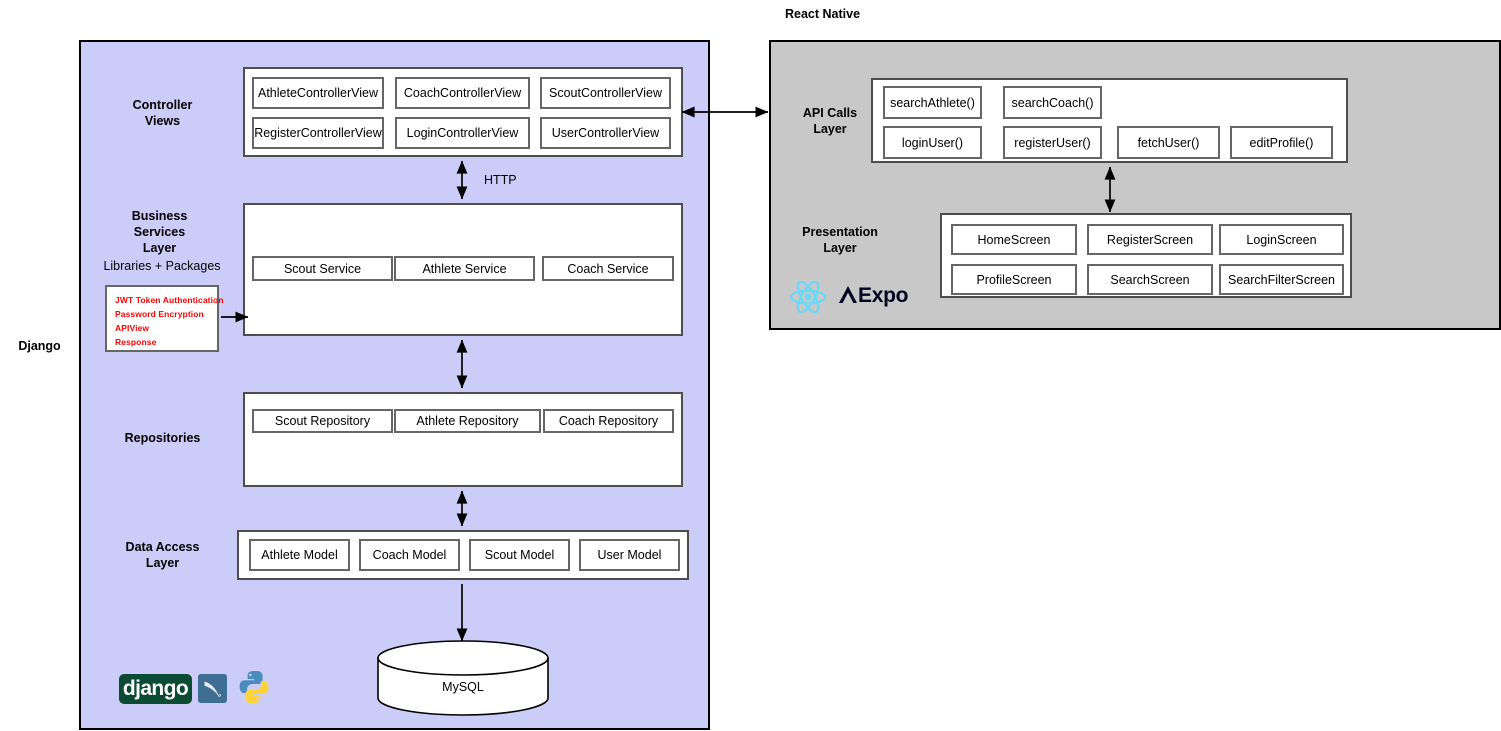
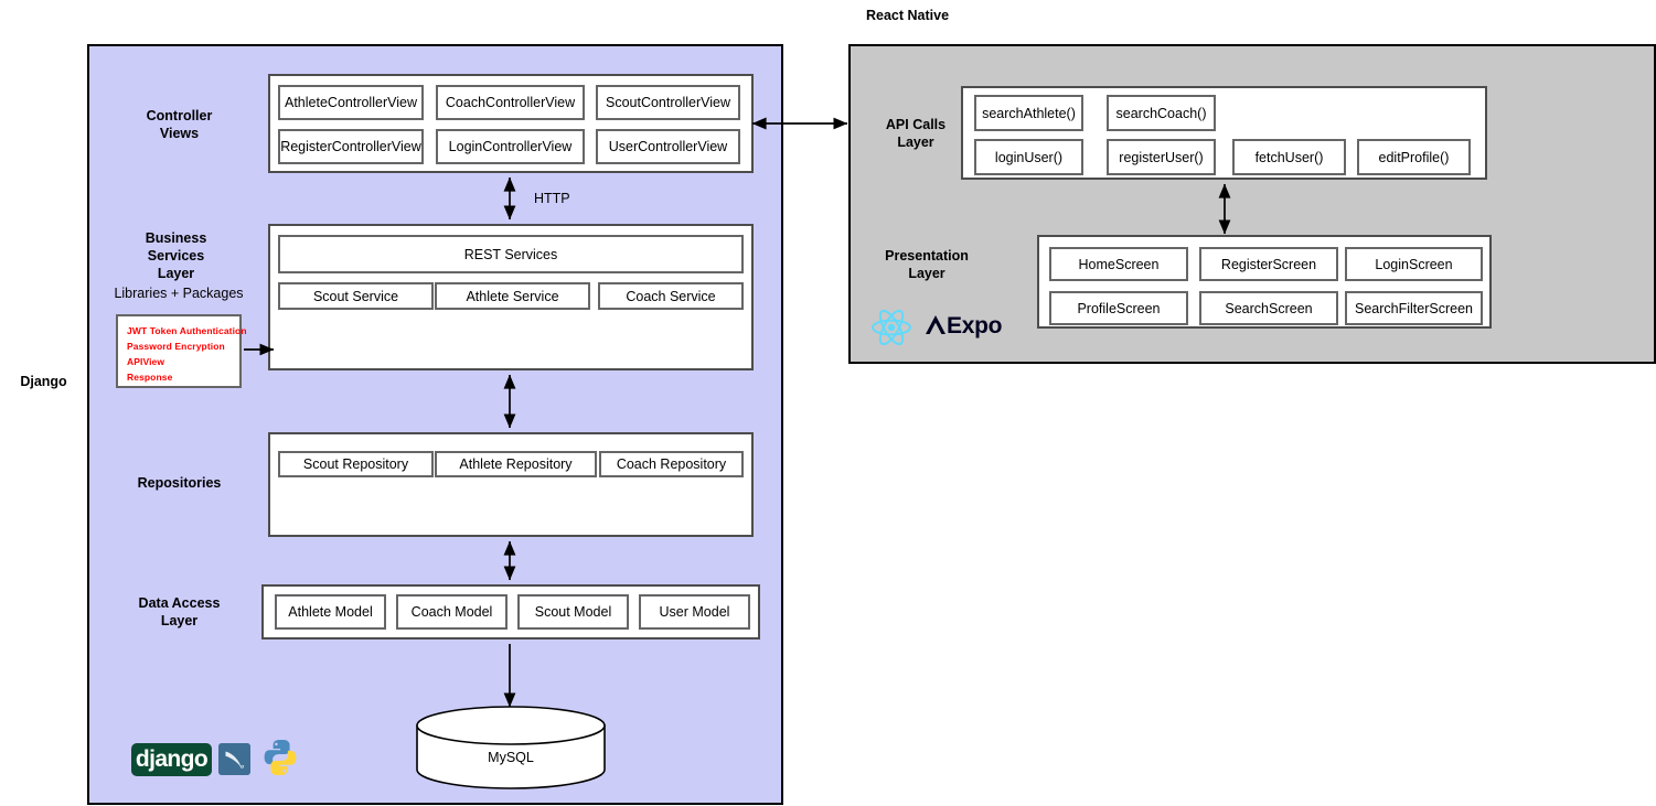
  Django
  React Native
  Controller
  Views
  AthleteControllerView
  CoachControllerView
  ScoutControllerView
  RegisterControllerView
  LoginControllerView
  UserControllerView
  Business
  Services
  Layer
  Libraries + Packages
  JWT Token Authenticat
  Password Encryption
  APIView
  Response
+ REST Services
  Scout Service
  Athlete Service
  Coach Service
  Repositories
  Scout Repository
  Athlete Repository
  Coach Repository
  Data Access
  Layer
  Athlete Model
  Coach Model
  Scout Model
  User Model
  MySQL
  django
  API Calls
  Layer
  searchAthlete()
  searchCoach()
  loginUser()
  registerUser()
  fetchUser()
  editProfile()
  Presentation
  Layer
  HomeScreen
  RegisterScreen
  LoginScreen
  ProfileScreen
  SearchScreen
  SearchFilterScreen
  Expo
  HTTP
